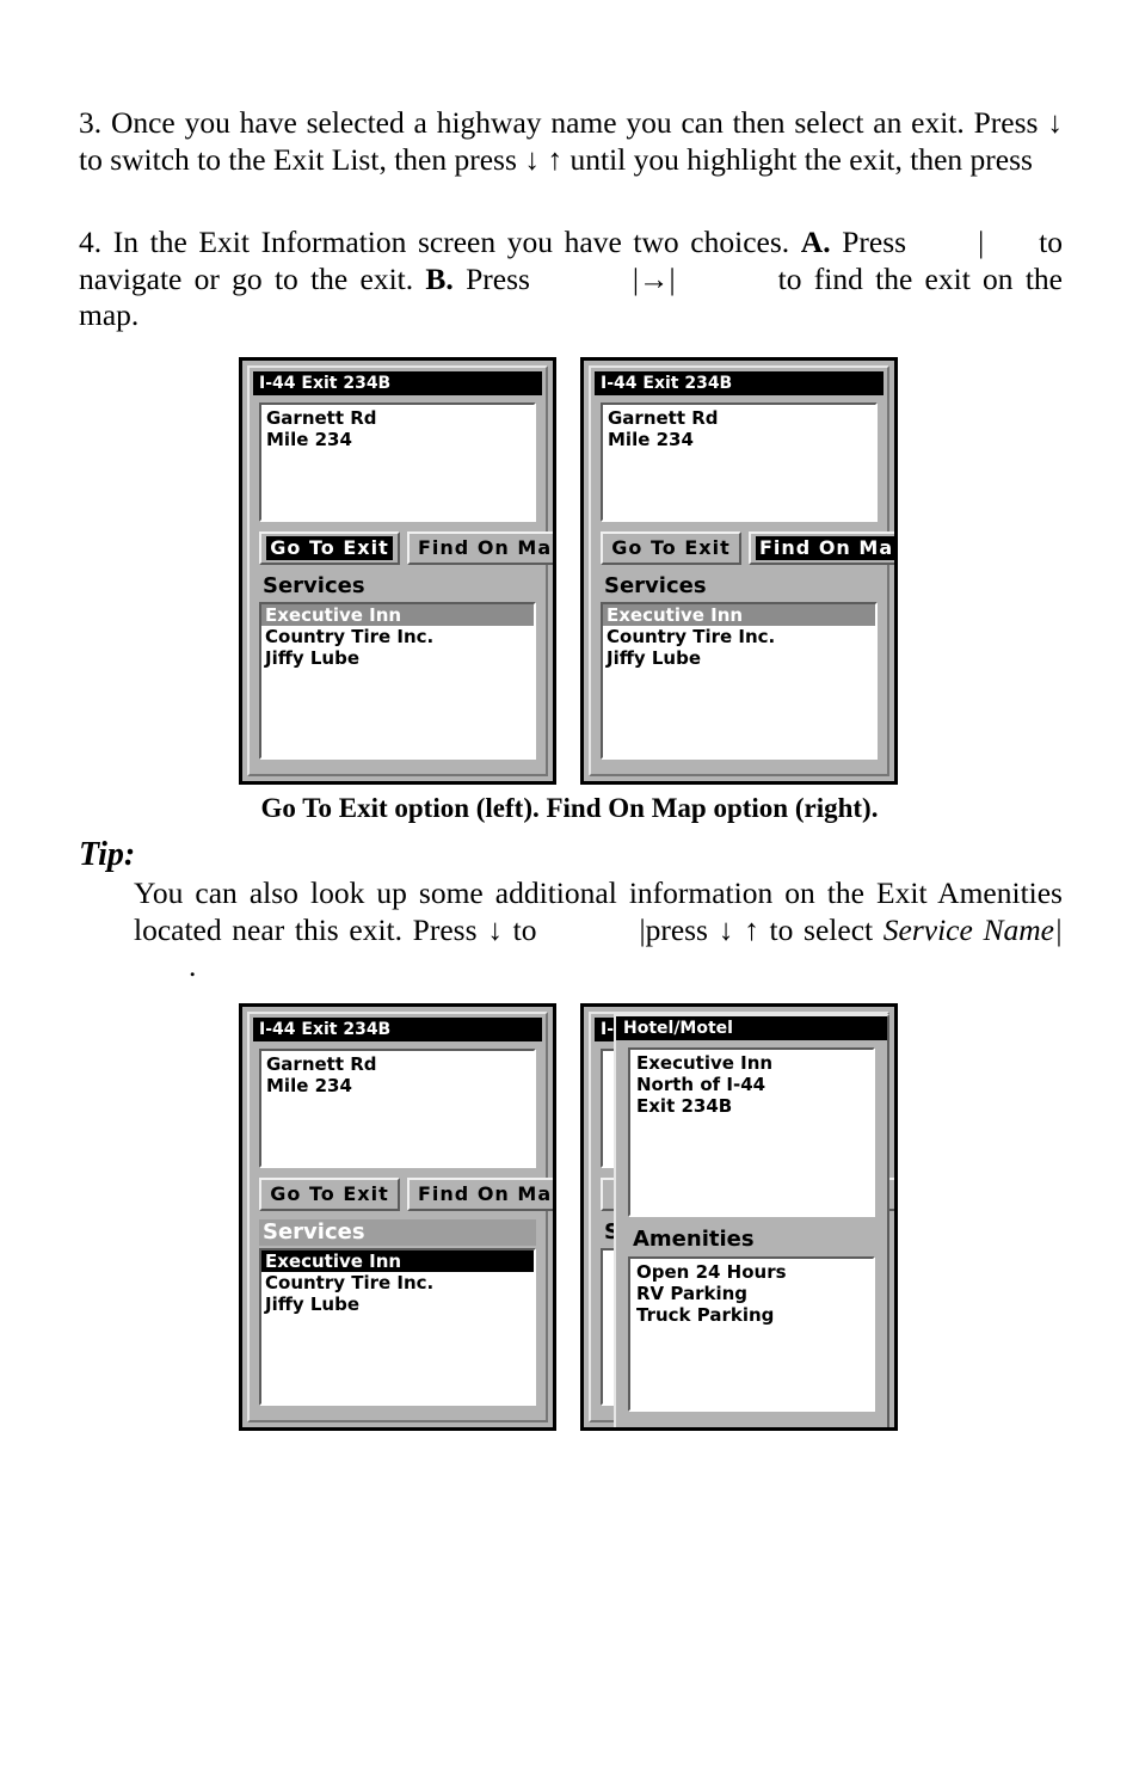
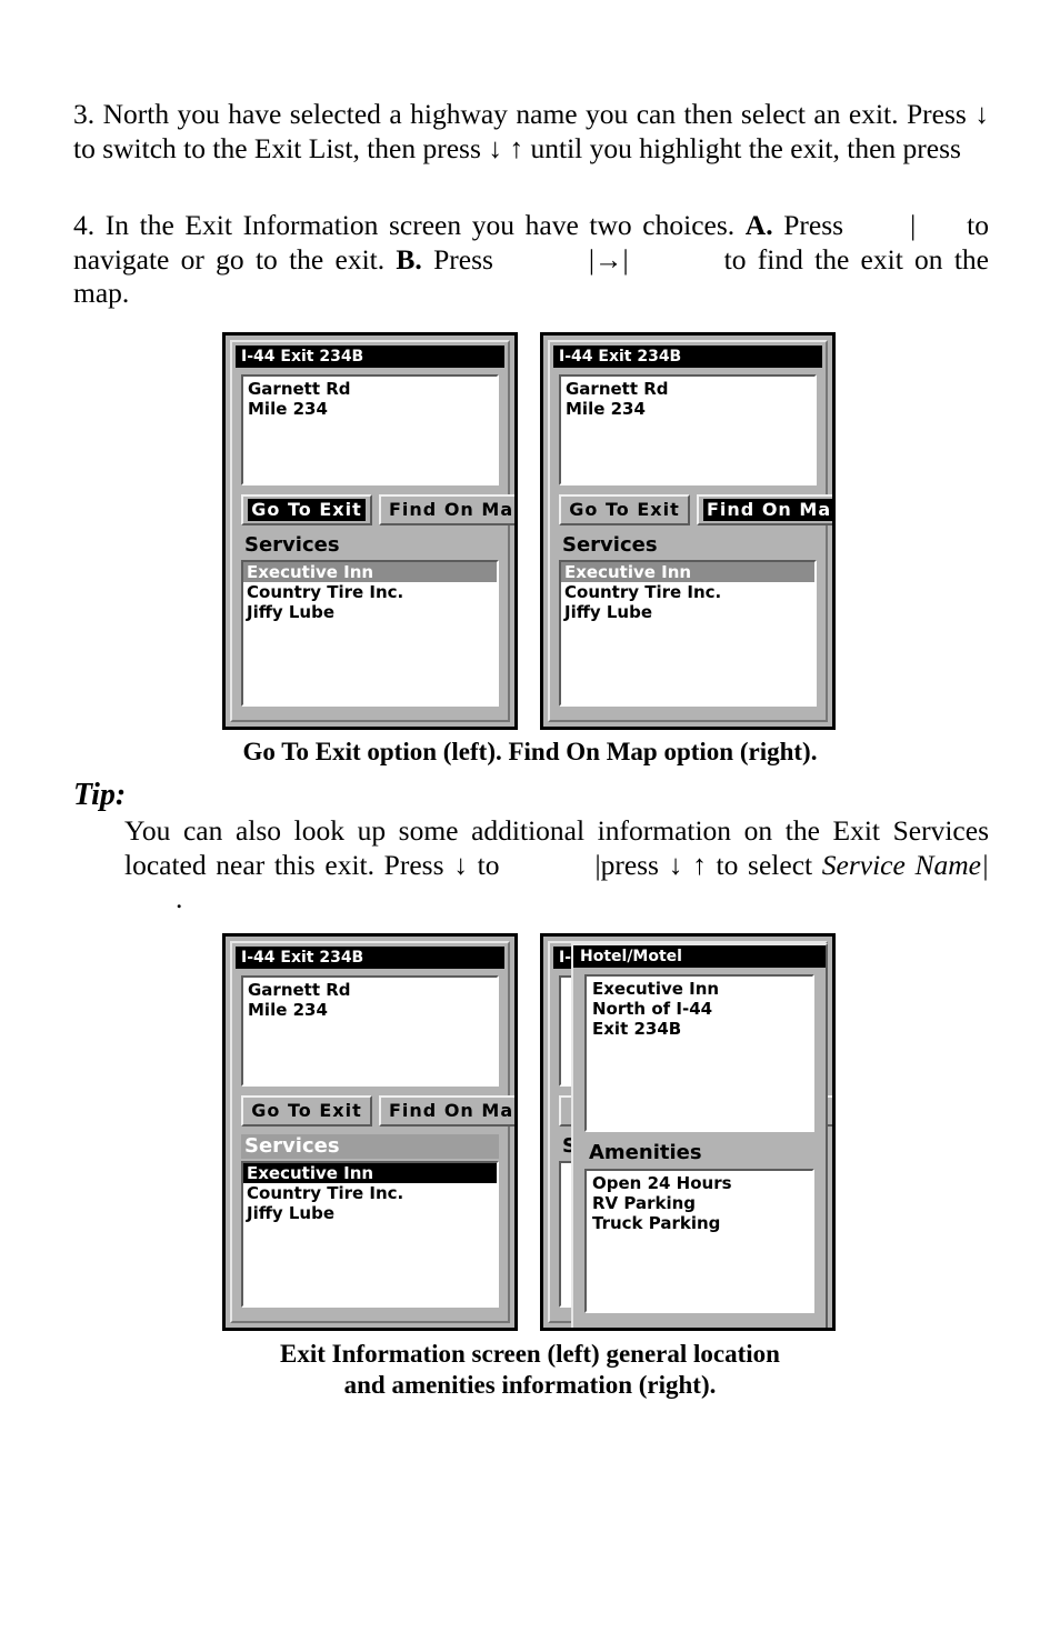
- 3. Once you have selected a highway name you can then select an exit. Press ↓ to switch to the Exit List, then press ↓ ↑ until you highlight the exit, then press
+ 3. North you have selected a highway name you can then select an exit. Press ↓ to switch to the Exit List, then press ↓ ↑ until you highlight the exit, then press
  4. In the Exit Information screen you have two choices. A. Press | to navigate or go to the exit. B. Press |→| to find the exit on the map.
  I-44 Exit 234B
  Garnett Rd
  Mile 234
  Go To Exit
  Find On Ma
  Services
  Executive Inn
  Country Tire Inc.
  Jiffy Lube
  I-44 Exit 234B
  Garnett Rd
  Mile 234
  Go To Exit
  Find On Ma
  Services
  Executive Inn
  Country Tire Inc.
  Jiffy Lube
  Go To Exit option (left). Find On Map option (right).
  Tip:
- You can also look up some additional information on the Exit Amenities located near this exit. Press ↓ to |press ↓ ↑ to select Service Name|.
+ You can also look up some additional information on the Exit Services located near this exit. Press ↓ to |press ↓ ↑ to select Service Name|.
  I-44 Exit 234B
  Garnett Rd
  Mile 234
  Go To Exit
  Find On Ma
  Services
  Executive Inn
  Country Tire Inc.
  Jiffy Lube
  I-
  S
  Hotel/Motel
  Executive Inn
  North of I-44
  Exit 234B
  Amenities
  Open 24 Hours
  RV Parking
  Truck Parking
+ Exit Information screen (left) general location
+ and amenities information (right).
